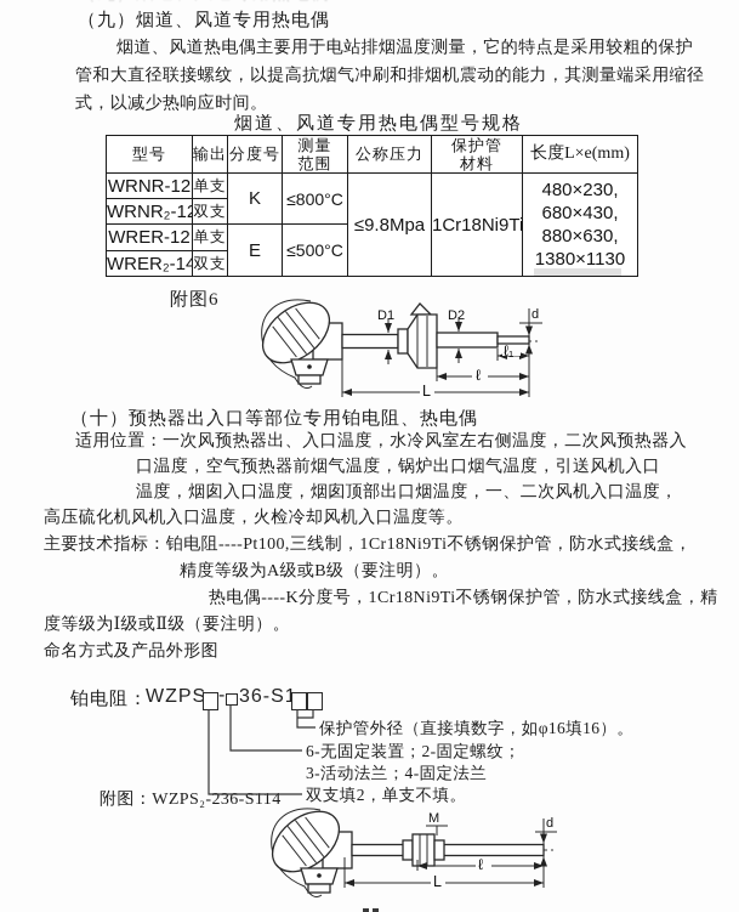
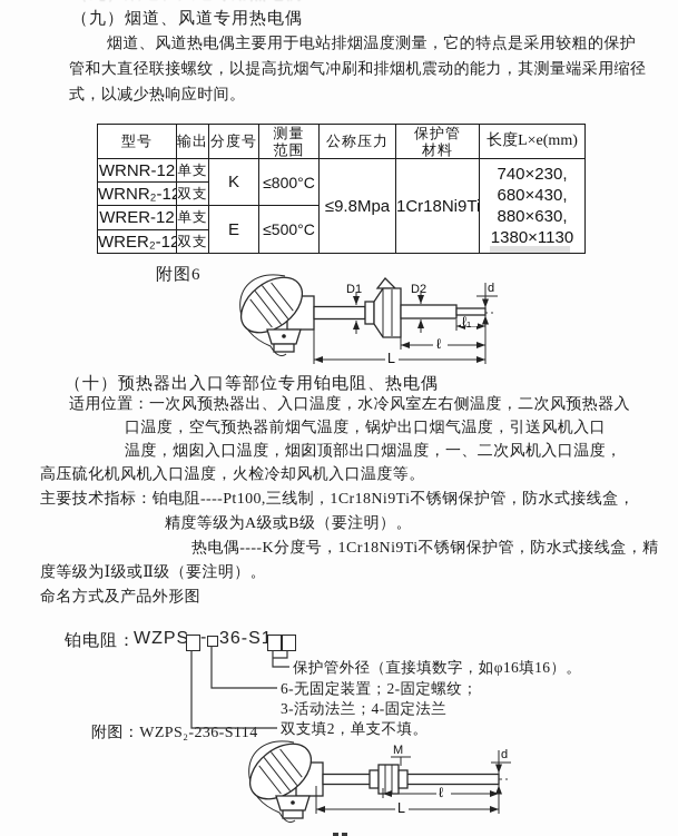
  （九）烟道、风道专用热电偶
  烟道、风道热电偶主要用于电站排烟温度测量，它的特点是采用较粗的保护
  管和大直径联接螺纹，以提高抗烟气冲刷和排烟机震动的能力，其测量端采用缩径
  式，以减少热响应时间。
- 烟道、风道专用热电偶型号规格
  型号	输出	分度号	测量 范围	公称压力	保护管 材料	长度L×e(mm)
- WRNR-12	单支	K	≤800°C	≤9.8Mpa	1Cr18Ni9Ti	480×230, 680×430, 880×630, 1380×1130
+ WRNR-12	单支	K	≤800°C	≤9.8Mpa	1Cr18Ni9Ti	740×230, 680×430, 880×630, 1380×1130
  WRNR₂-12	双支
  WRER-12	单支	E	≤500°C
- WRER₂-14	双支
+ WRER₂-12	双支
  附图6
  （十）预热器出入口等部位专用铂电阻、热电偶
  适用位置：一次风预热器出、入口温度，水冷风室左右侧温度，二次风预热器入
  口温度，空气预热器前烟气温度，锅炉出口烟气温度，引送风机入口
  温度，烟囱入口温度，烟囱顶部出口烟温度，一、二次风机入口温度，
  高压硫化机风机入口温度，火检冷却风机入口温度等。
  主要技术指标：铂电阻----Pt100,三线制，1Cr18Ni9Ti不锈钢保护管，防水式接线盒，
  精度等级为A级或B级（要注明）。
  热电偶----K分度号，1Cr18Ni9Ti不锈钢保护管，防水式接线盒，精
  度等级为Ⅰ级或Ⅱ级（要注明）。
  命名方式及产品外形图
  铂电阻：
  WZPS
  -
  36-S
  保护管外径（直接填数字，如φ16填16）。
  6-无固定装置；2-固定螺纹；
  3-活动法兰；4-固定法兰
  双支填2，单支不填。
  附图：WZPS₂-236-S114
  D1
  D2
  d
  ℓ₁
  ℓ
  L
  M
  d
  ℓ
  L
